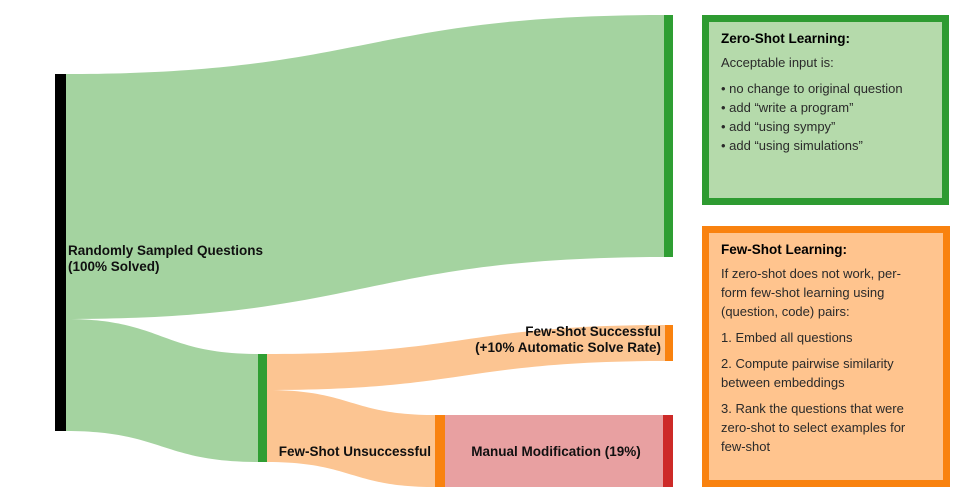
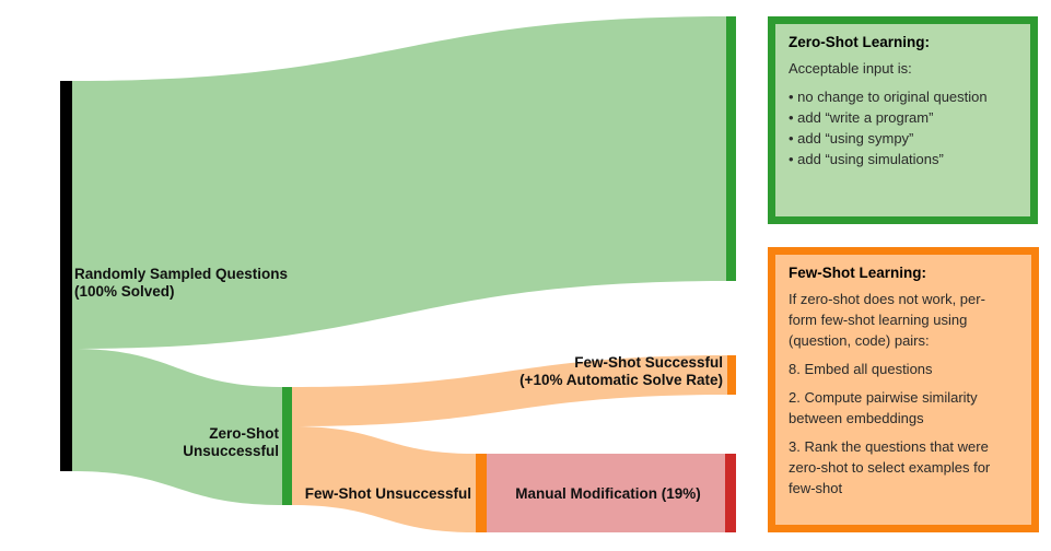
  Randomly Sampled Questions
  (100% Solved)
+ Zero-Shot
+ Unsuccessful
  Few-Shot Successful
  (+10% Automatic Solve Rate)
  Few-Shot Unsuccessful
  Manual Modification (19%)
  Zero-Shot Learning:
  Acceptable input is:
  • no change to original question
  • add “write a program”
  • add “using sympy”
  • add “using simulations”
  Few-Shot Learning:
  If zero-shot does not work, per-
  form few-shot learning using
  (question, code) pairs:
- 1. Embed all questions
+ 8. Embed all questions
  2. Compute pairwise similarity
  between embeddings
  3. Rank the questions that were
  zero-shot to select examples for
  few-shot
